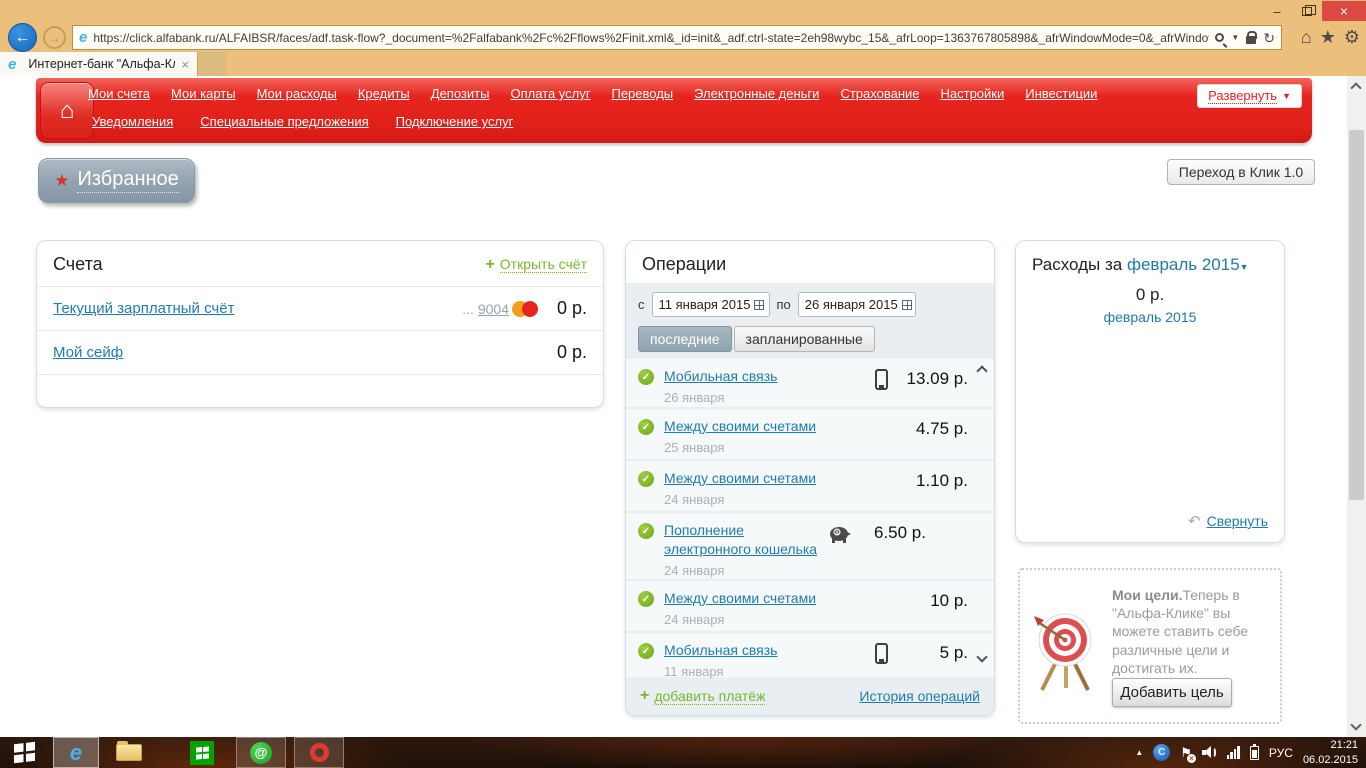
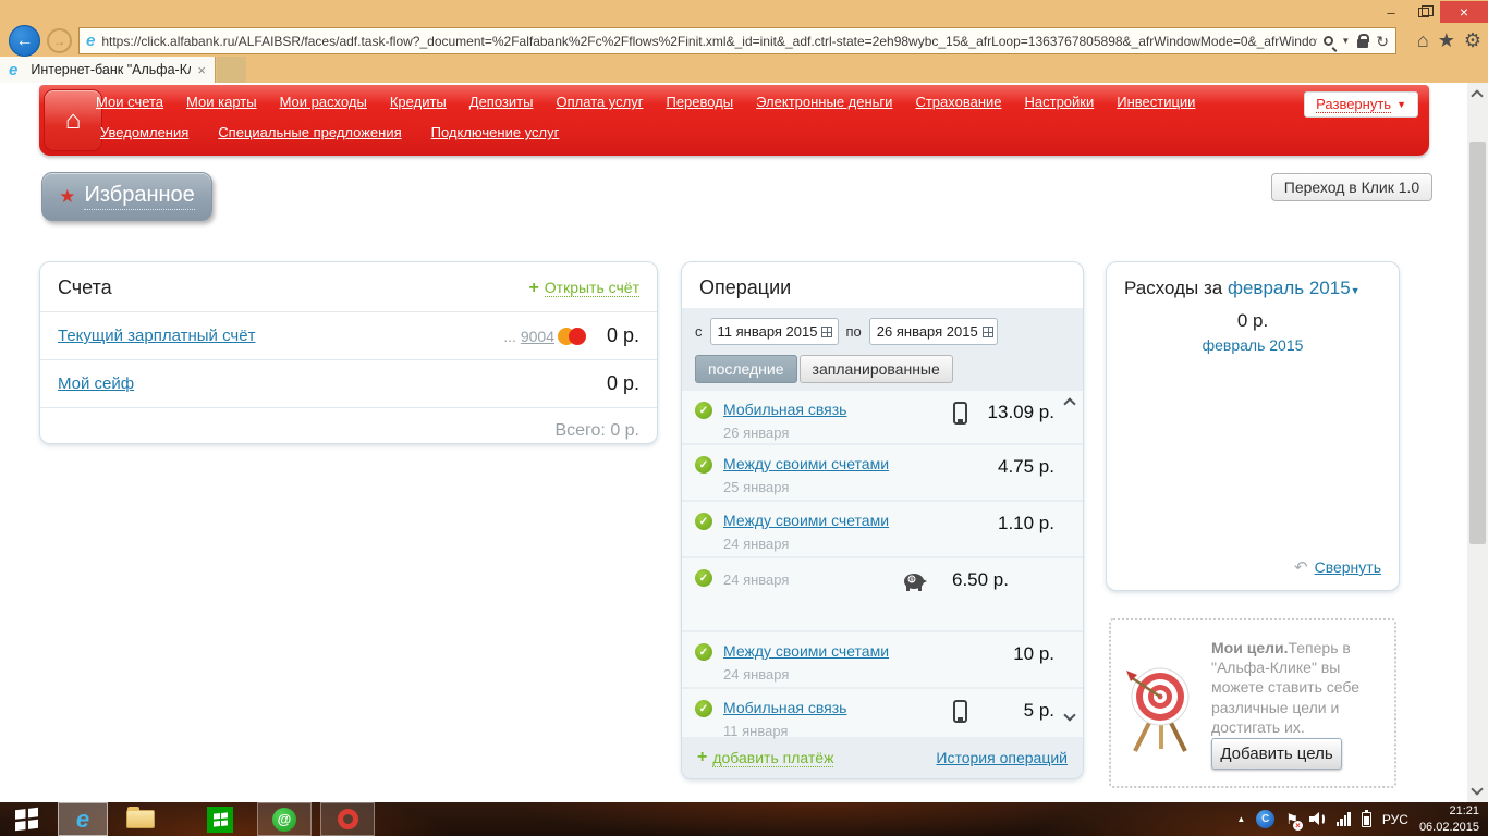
  –
  ×
  ←
  →
  e
  https://click.alfabank.ru/ALFAIBSR/faces/adf.task-flow?_document=%2Falfabank%2Fc%2Fflows%2Finit.xml&_id=init&_adf.ctrl-state=2eh98wybc_15&_afrLoop=1363767805898&_afrWindowMode=0&_afrWindo
  ▼
  ↻
  ⌂
  ★
  ⚙
  e
  Интернет-банк "Альфа-К
  ×
  ⌂
  Мои счета
  Мои карты
  Мои расходы
  Кредиты
  Депозиты
  Оплата услуг
  Переводы
  Электронные деньги
  Страхование
  Настройки
  Инвестиции
  Уведомления
  Специальные предложения
  Подключение услуг
  Развернуть
  ▼
  ★
  Избранное
  Переход в Клик 1.0
  Счета
  +
  Открыть счёт
  Текущий зарплатный счёт
  ... 9004
  0 р.
  Мой сейф
  0 р.
+ Всего: 0 р.
  Операции
  с
  11 января 2015
  по
  26 января 2015
  последние
  запланированные
  ✓
  Мобильная связь
  26 января
  13.09 р.
  ✓
  Между своими счетами
  25 января
  4.75 р.
  ✓
  Между своими счетами
  24 января
  1.10 р.
  ✓
- Пополнение электронного кошелька
  24 января
  6.50 р.
  ✓
  Между своими счетами
  24 января
  10 р.
  ✓
  Мобильная связь
  11 января
  5 р.
  +
  добавить платёж
  История операций
  Расходы за февраль 2015▼
  0 р.
  февраль 2015
  ↶
  Свернуть
  Мои цели.Теперь в "Альфа-Клике" вы можете ставить себе различные цели и достигать их.
  Добавить цель
  e
  @
  ▲
  C
  ⚑
  ×
  РУС
  21:21
  06.02.2015
